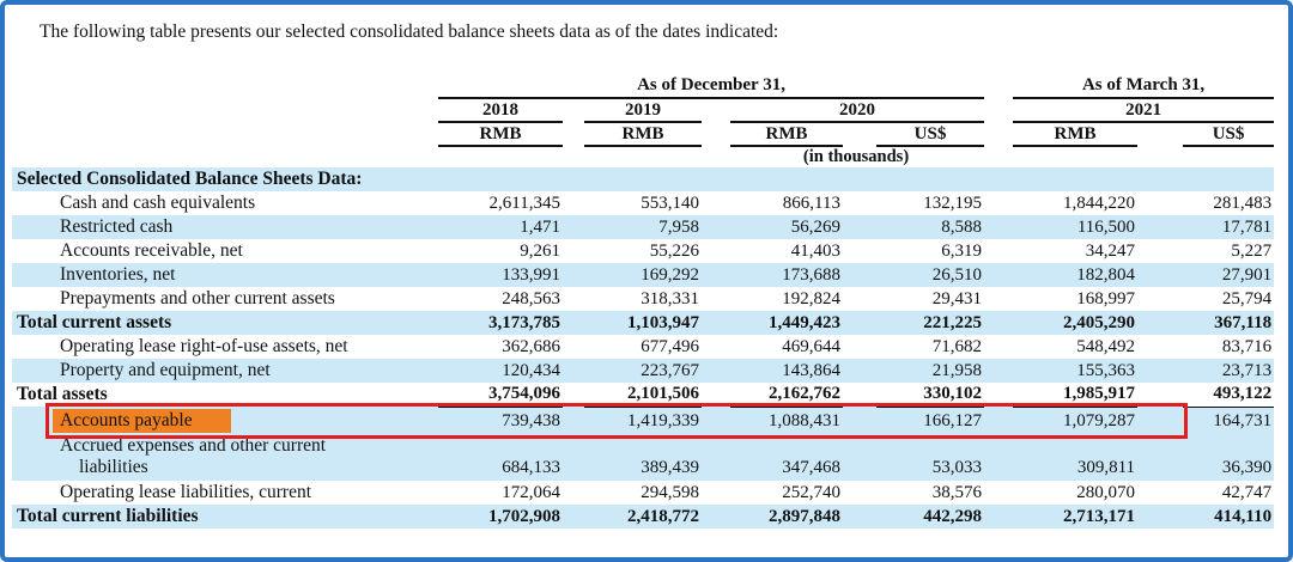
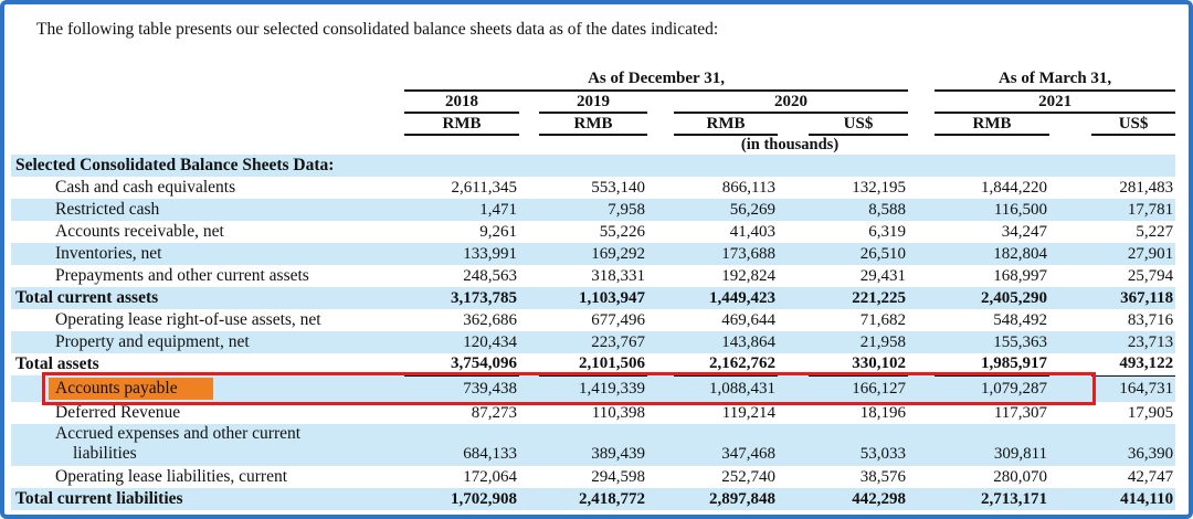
  The following table presents our selected consolidated balance sheets data as of the dates indicated:
  	As of December 31,		As of March 31,
  	2018		2019		2020		2021
  	RMB		RMB		RMB		US$		RMB		US$
  	(in thousands)
  Selected Consolidated Balance Sheets Data:
  Cash and cash equivalents	2,611,345		553,140		866,113		132,195		1,844,220		281,483
  Restricted cash	1,471		7,958		56,269		8,588		116,500		17,781
  Accounts receivable, net	9,261		55,226		41,403		6,319		34,247		5,227
  Inventories, net	133,991		169,292		173,688		26,510		182,804		27,901
  Prepayments and other current assets	248,563		318,331		192,824		29,431		168,997		25,794
  Total current assets	3,173,785		1,103,947		1,449,423		221,225		2,405,290		367,118
  Operating lease right-of-use assets, net	362,686		677,496		469,644		71,682		548,492		83,716
  Property and equipment, net	120,434		223,767		143,864		21,958		155,363		23,713
  Total assets	3,754,096		2,101,506		2,162,762		330,102		1,985,917		493,122
  Accounts payable	739,438		1,419,339		1,088,431		166,127		1,079,287		164,731
+ Deferred Revenue	87,273		110,398		119,214		18,196		117,307		17,905
  Accrued expenses and other currentliabilities	684,133		389,439		347,468		53,033		309,811		36,390
  Operating lease liabilities, current	172,064		294,598		252,740		38,576		280,070		42,747
  Total current liabilities	1,702,908		2,418,772		2,897,848		442,298		2,713,171		414,110
